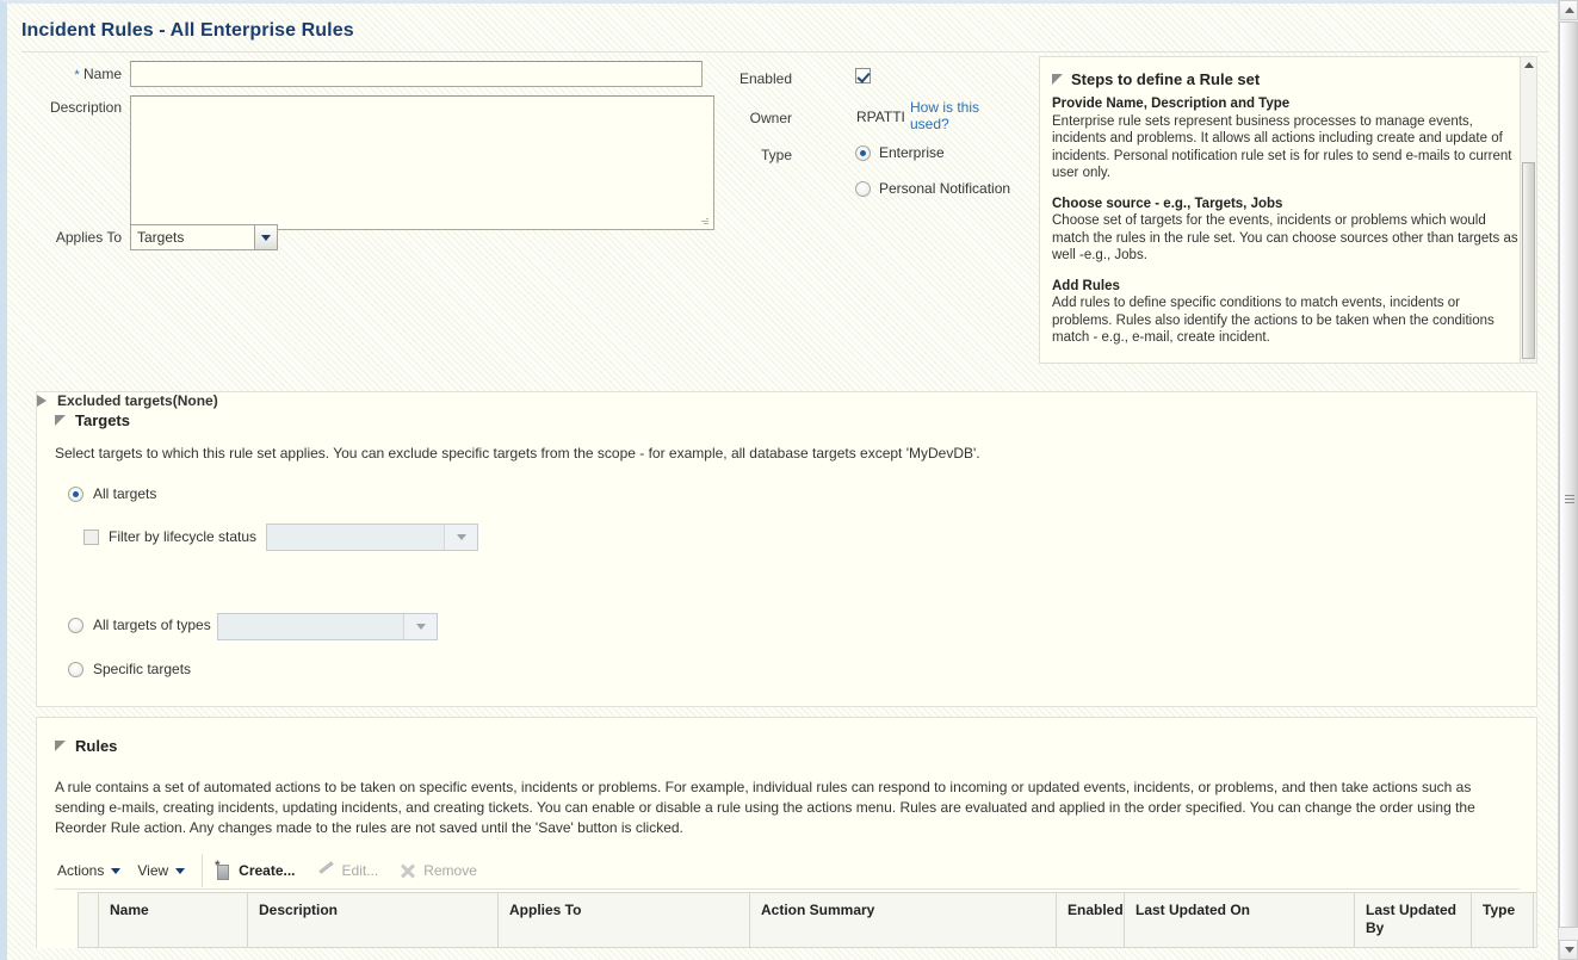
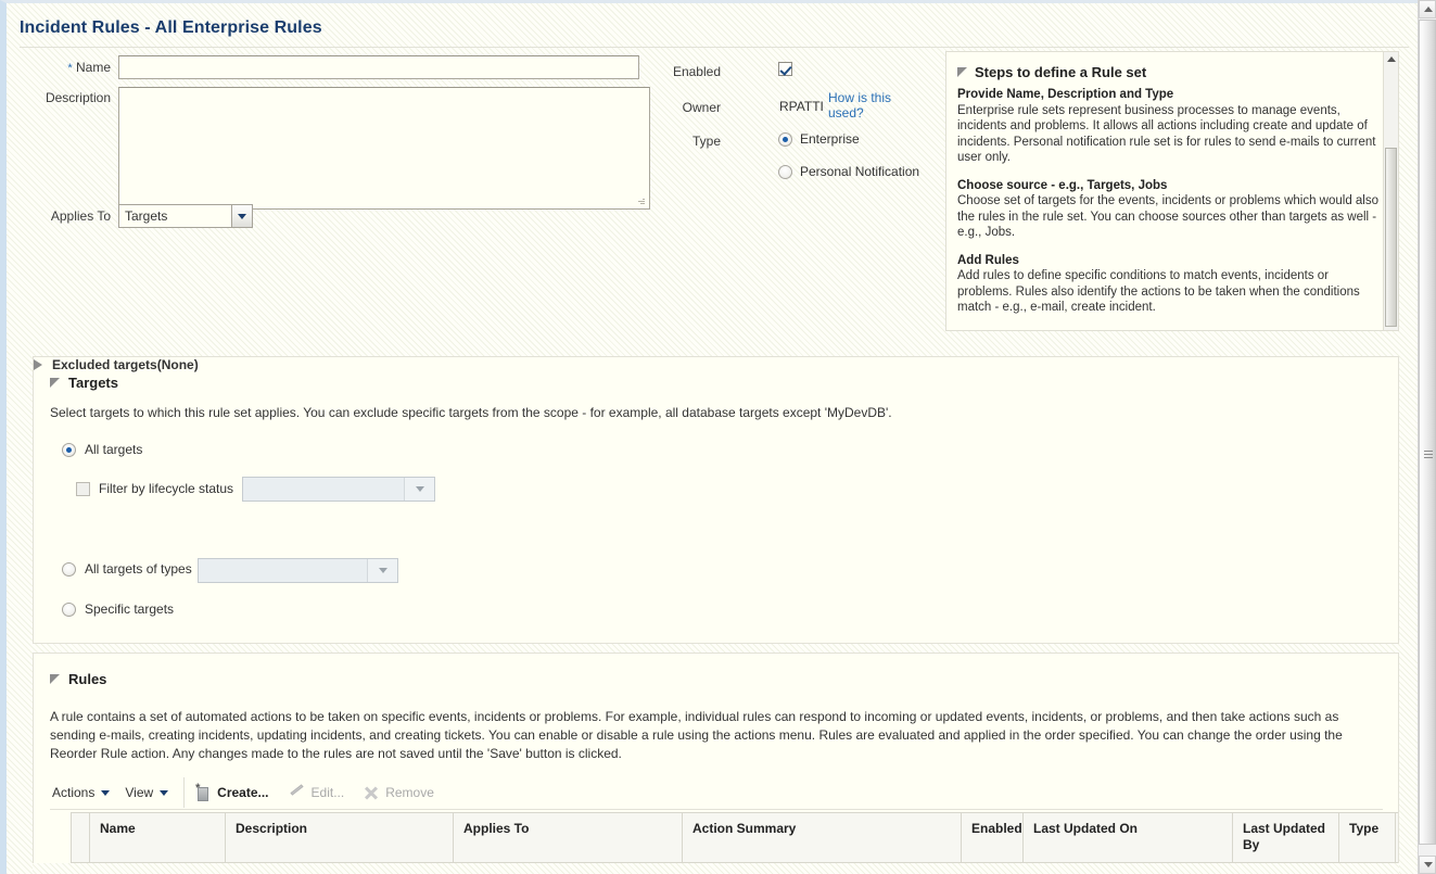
  Incident Rules - All Enterprise Rules
  * Name
  Description
  Applies To
  Targets
  Enabled
  Owner
  RPATTI
  How is this used?
  Type
  Enterprise
  Personal Notification
  Steps to define a Rule set
  Provide Name, Description and Type
  Enterprise rule sets represent business processes to manage events, incidents and problems. It allows all actions including create and update of incidents. Personal notification rule set is for rules to send e-mails to current user only.
  Choose source - e.g., Targets, Jobs
- Choose set of targets for the events, incidents or problems which would match the rules in the rule set. You can choose sources other than targets as well -e.g., Jobs.
+ Choose set of targets for the events, incidents or problems which would also the rules in the rule set. You can choose sources other than targets as well -e.g., Jobs.
  Add Rules
  Add rules to define specific conditions to match events, incidents or problems. Rules also identify the actions to be taken when the conditions match - e.g., e-mail, create incident.
  Targets
  Select targets to which this rule set applies. You can exclude specific targets from the scope - for example, all database targets except 'MyDevDB'.
  All targets
  Filter by lifecycle status
  Excluded targets(None)
  All targets of types
  Specific targets
  Rules
  A rule contains a set of automated actions to be taken on specific events, incidents or problems. For example, individual rules can respond to incoming or updated events, incidents, or problems, and then take actions such as sending e-mails, creating incidents, updating incidents, and creating tickets. You can enable or disable a rule using the actions menu. Rules are evaluated and applied in the order specified. You can change the order using the Reorder Rule action. Any changes made to the rules are not saved until the 'Save' button is clicked.
  Actions
  View
  Create...
  Edit...
  Remove
  Name
  Description
  Applies To
  Action Summary
  Enabled
  Last Updated On
  Last Updated By
  Type
